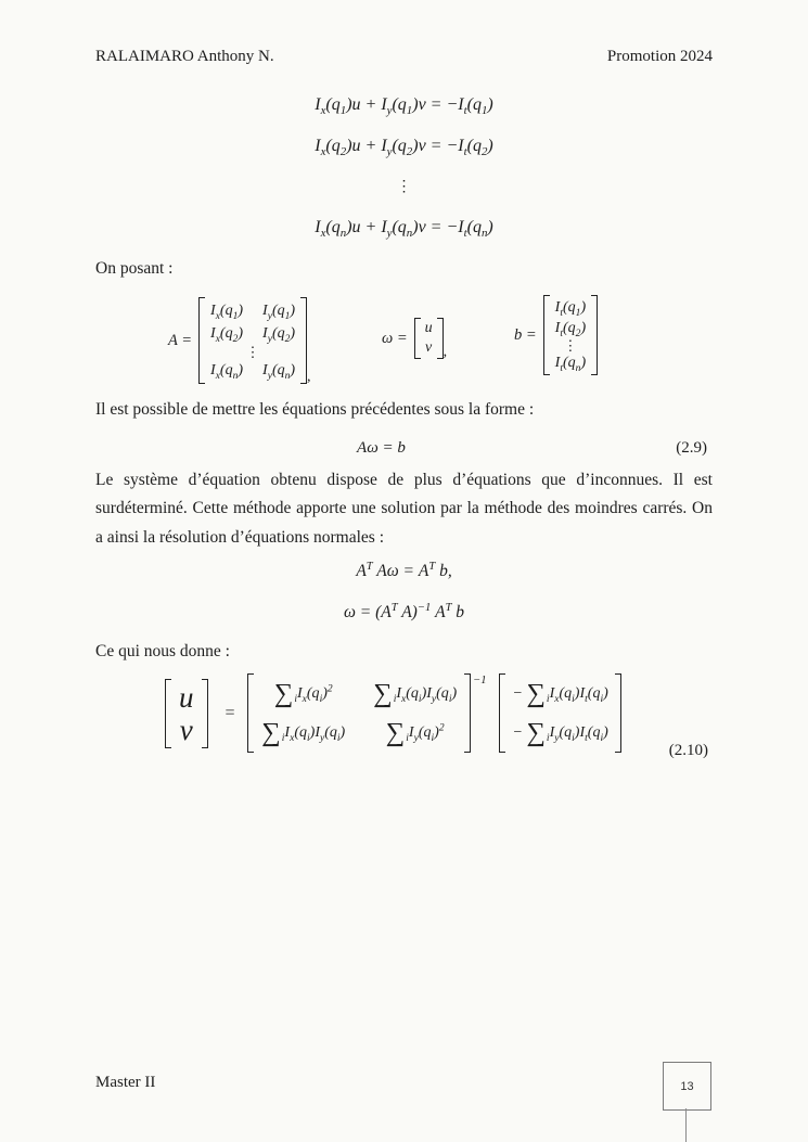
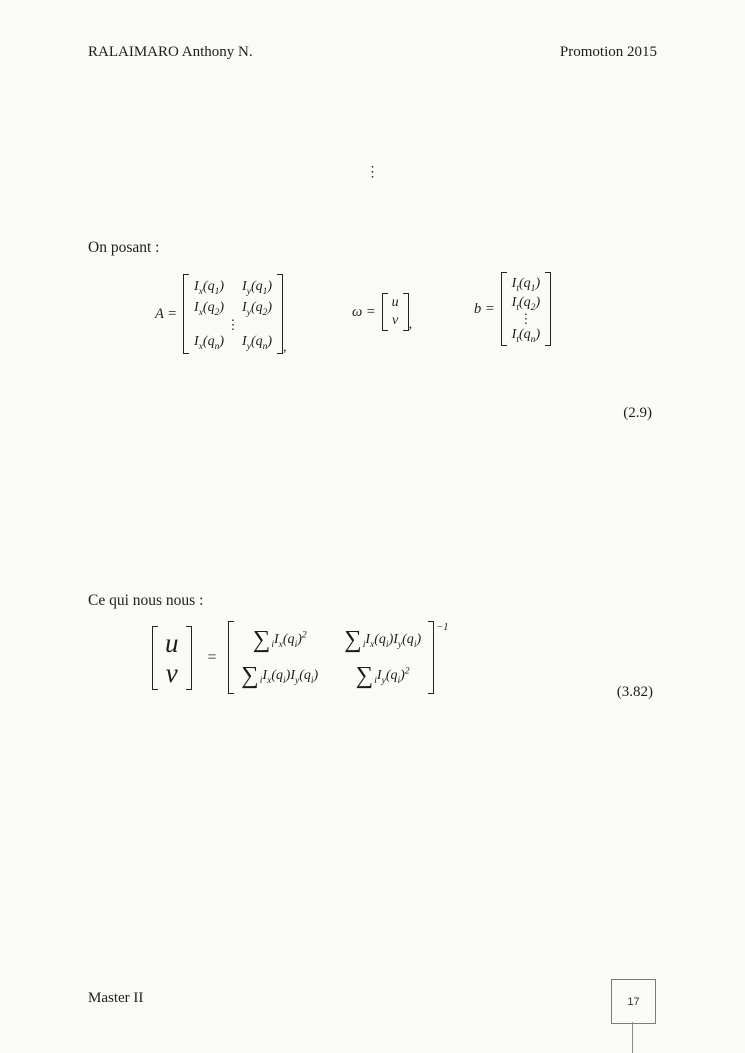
  RALAIMARO Anthony N.
- Promotion 2024
+ Promotion 2015
- Ix(q1)u + Iy(q1)v = −It(q1)
- Ix(q2)u + Iy(q2)v = −It(q2)
  ⋮
- Ix(qn)u + Iy(qn)v = −It(qn)
  On posant :
  A =
  Ix(q1)
  Iy(q1)
  Ix(q2)
  Iy(q2)
  ⋮
  Ix(qn)
  Iy(qn)
  ,
  ω =
  u
  v
  ,
  b =
  It(q1)
  It(q2)
  ⋮
  It(qn)
- Il est possible de mettre les équations précédentes sous la forme :
- Aω = b
  (2.9)
- Le système d’équation obtenu dispose de plus d’équations que d’inconnues. Il est surdéterminé. Cette méthode apporte une solution par la méthode des moindres carrés. On a ainsi la résolution d’équations normales :
- AT Aω = AT b,
- ω = (AT A)−1 AT b
- Ce qui nous donne :
+ Ce qui nous nous :
  u
  v
  =
  ∑iIx(qi)2
  ∑iIx(qi)Iy(qi)
  ∑iIx(qi)Iy(qi)
  ∑iIy(qi)2
  −1
- − ∑iIx(qi)It(qi)
- − ∑iIy(qi)It(qi)
- (2.10)
+ (3.82)
  Master II
- 13
+ 17
